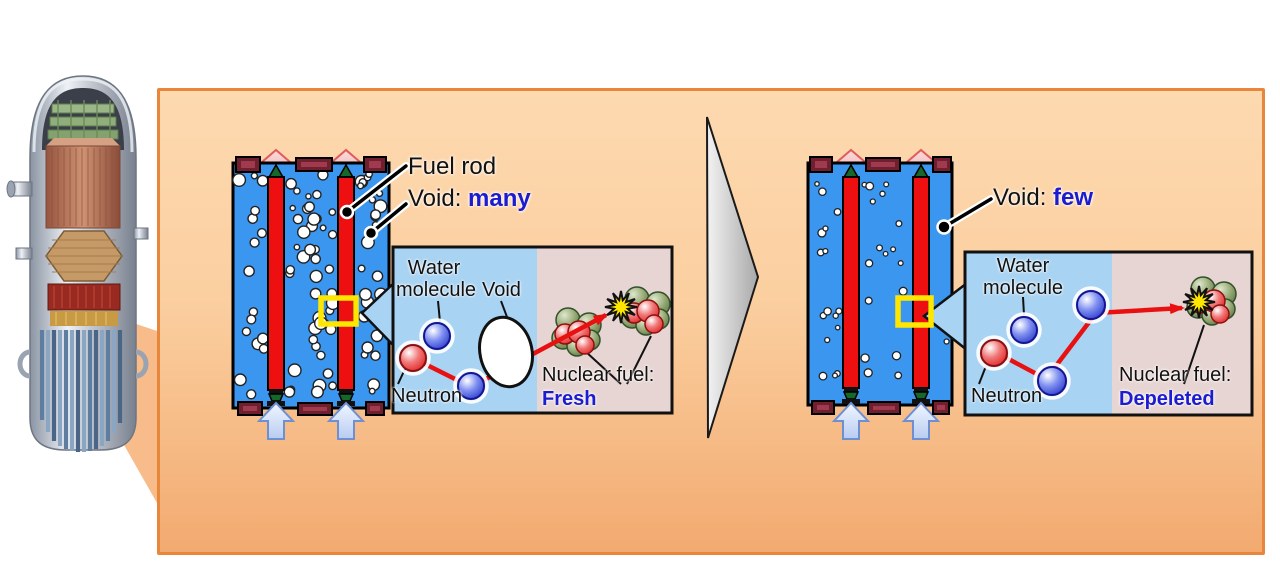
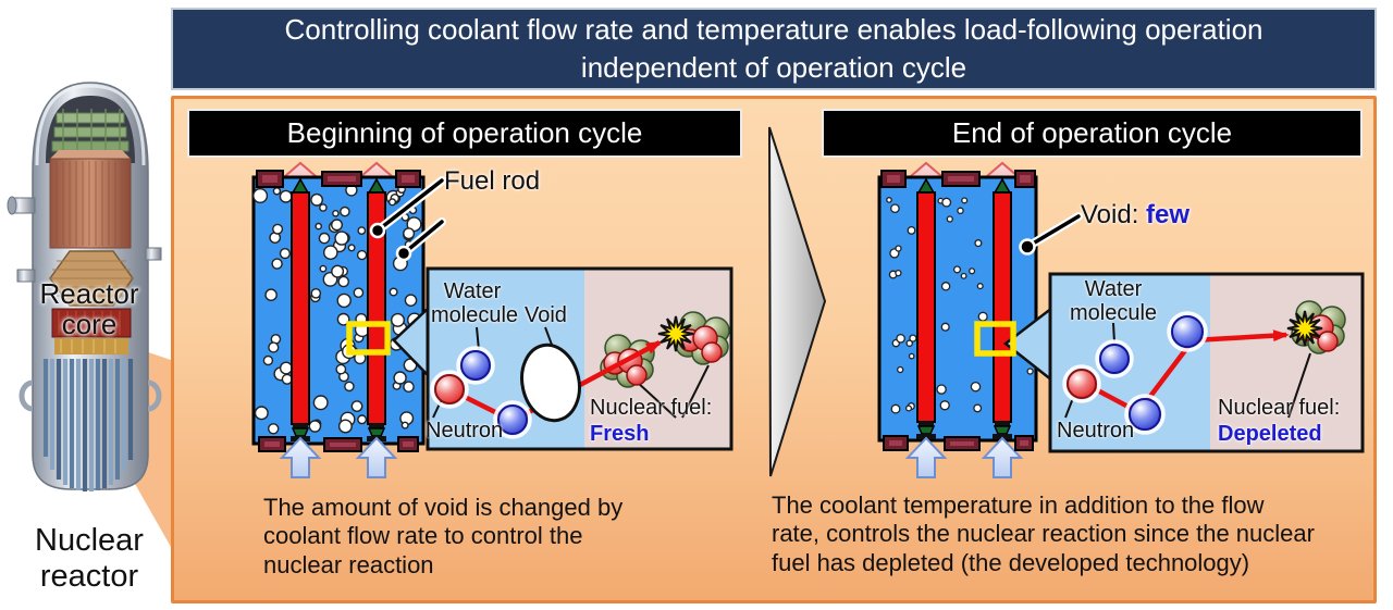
+ Controlling coolant flow rate and temperature enables load-following operation
+ independent of operation cycle
+ Beginning of operation cycle
+ End of operation cycle
  Fuel rod
- Void: many
  Void: few
  Water
  molecule
  Void
  Neutron
  Nuclear fuel:
  Fresh
  Water
  molecule
  Neutron
  Nuclear fuel:
  Depeleted
+ The amount of void is changed by
+ coolant flow rate to control the
+ nuclear reaction
+ The coolant temperature in addition to the flow
+ rate, controls the nuclear reaction since the nuclear
+ fuel has depleted (the developed technology)
+ Reactor
+ core
+ Nuclear
+ reactor
